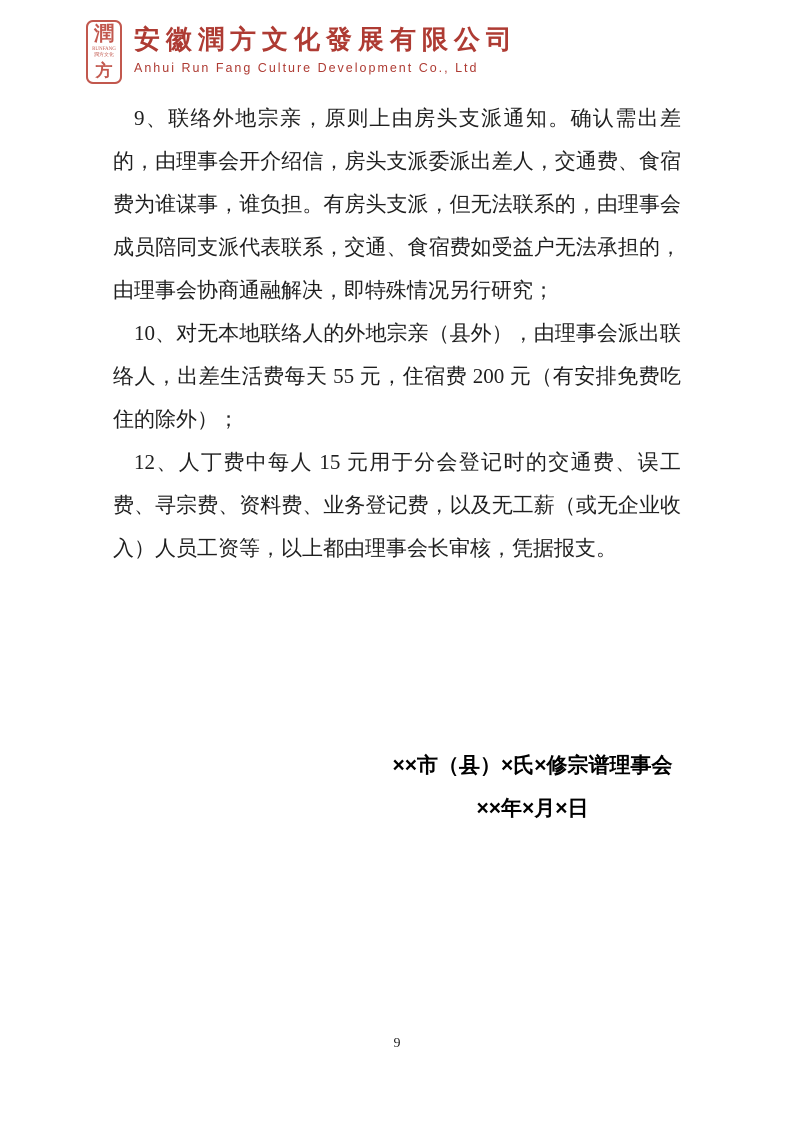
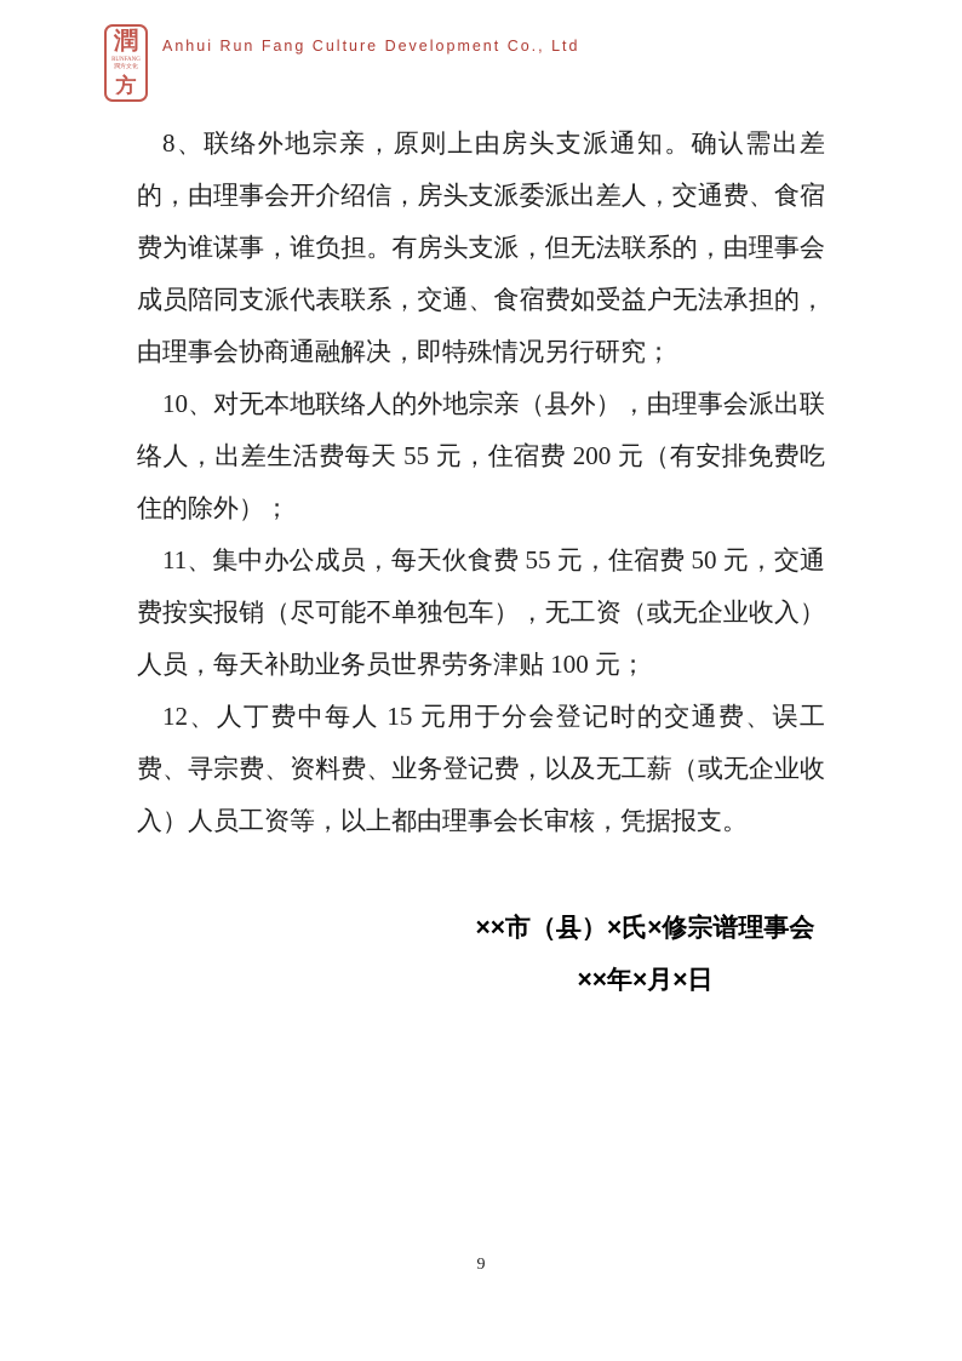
  潤
  方
- 安徽潤方文化發展有限公司
  Anhui Run Fang Culture Development Co., Ltd
- 9、联络外地宗亲，原则上由房头支派通知。确认需出差的，由理事会开介绍信，房头支派委派出差人，交通费、食宿费为谁谋事，谁负担。有房头支派，但无法联系的，由理事会成员陪同支派代表联系，交通、食宿费如受益户无法承担的，由理事会协商通融解决，即特殊情况另行研究；
+ 8、联络外地宗亲，原则上由房头支派通知。确认需出差的，由理事会开介绍信，房头支派委派出差人，交通费、食宿费为谁谋事，谁负担。有房头支派，但无法联系的，由理事会成员陪同支派代表联系，交通、食宿费如受益户无法承担的，由理事会协商通融解决，即特殊情况另行研究；
  10、对无本地联络人的外地宗亲（县外），由理事会派出联络人，出差生活费每天 55 元，住宿费 200 元（有安排免费吃住的除外）；
+ 11、集中办公成员，每天伙食费 55 元，住宿费 50 元，交通费按实报销（尽可能不单独包车），无工资（或无企业收入）人员，每天补助业务员世界劳务津贴 100 元；
  12、人丁费中每人 15 元用于分会登记时的交通费、误工费、寻宗费、资料费、业务登记费，以及无工薪（或无企业收入）人员工资等，以上都由理事会长审核，凭据报支。
  ××市（县）×氏×修宗谱理事会
  ××年×月×日
  9
